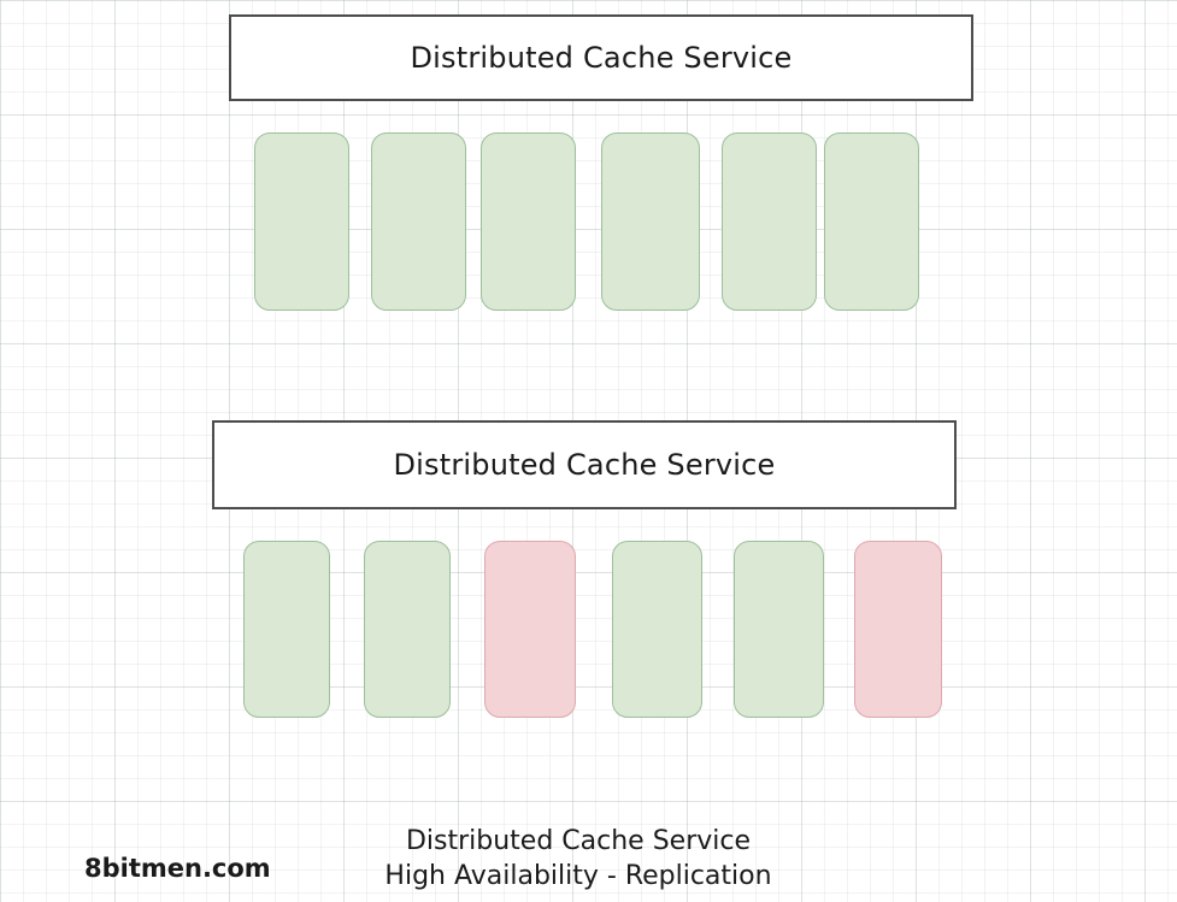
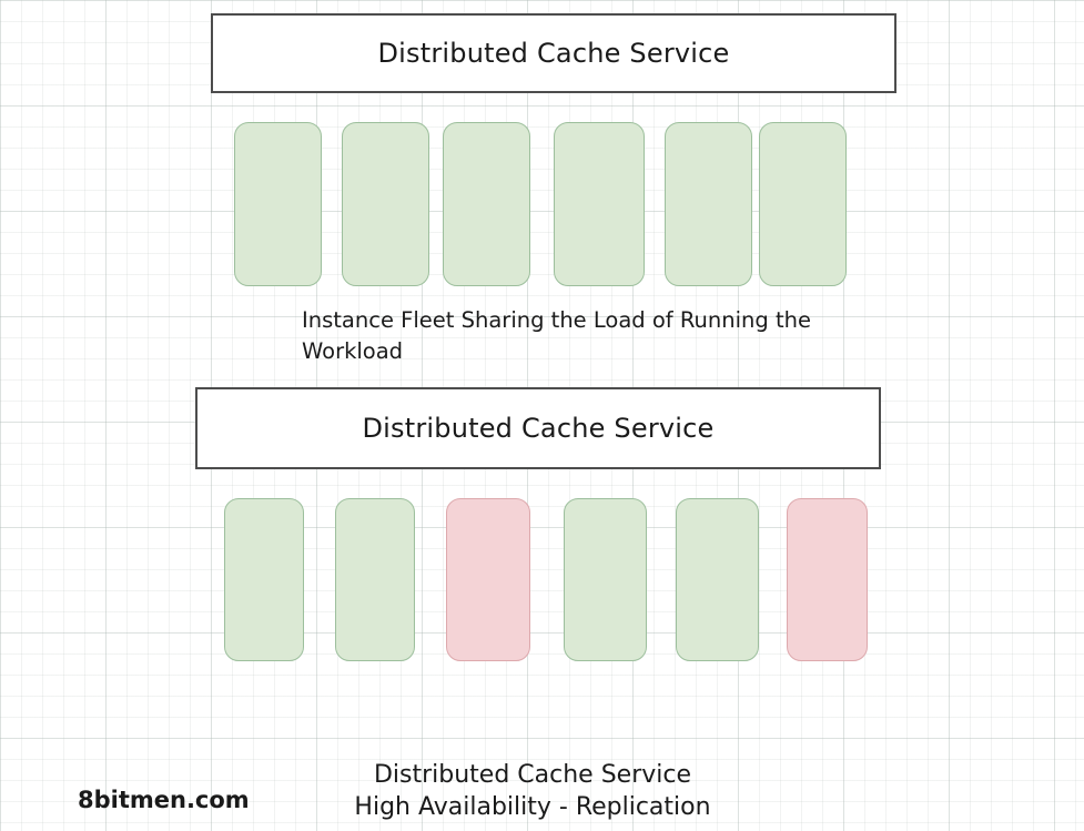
  Distributed Cache Service
+ Instance Fleet Sharing the Load of Running the Workload
  Distributed Cache Service
  Distributed Cache Service
  High Availability - Replication
  8bitmen.com
